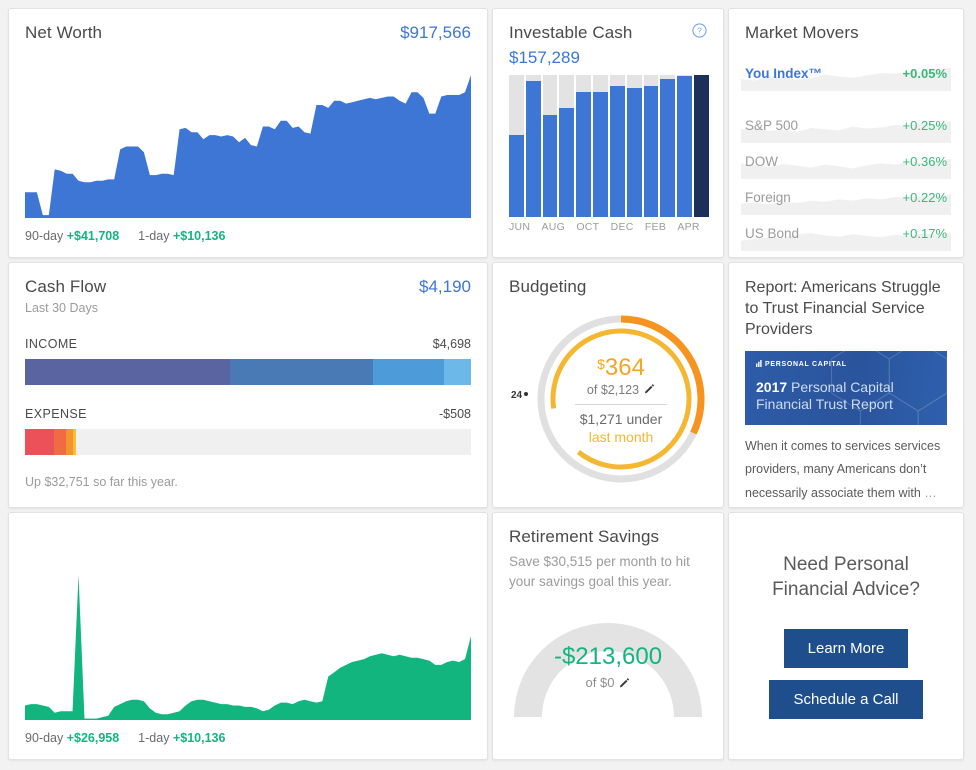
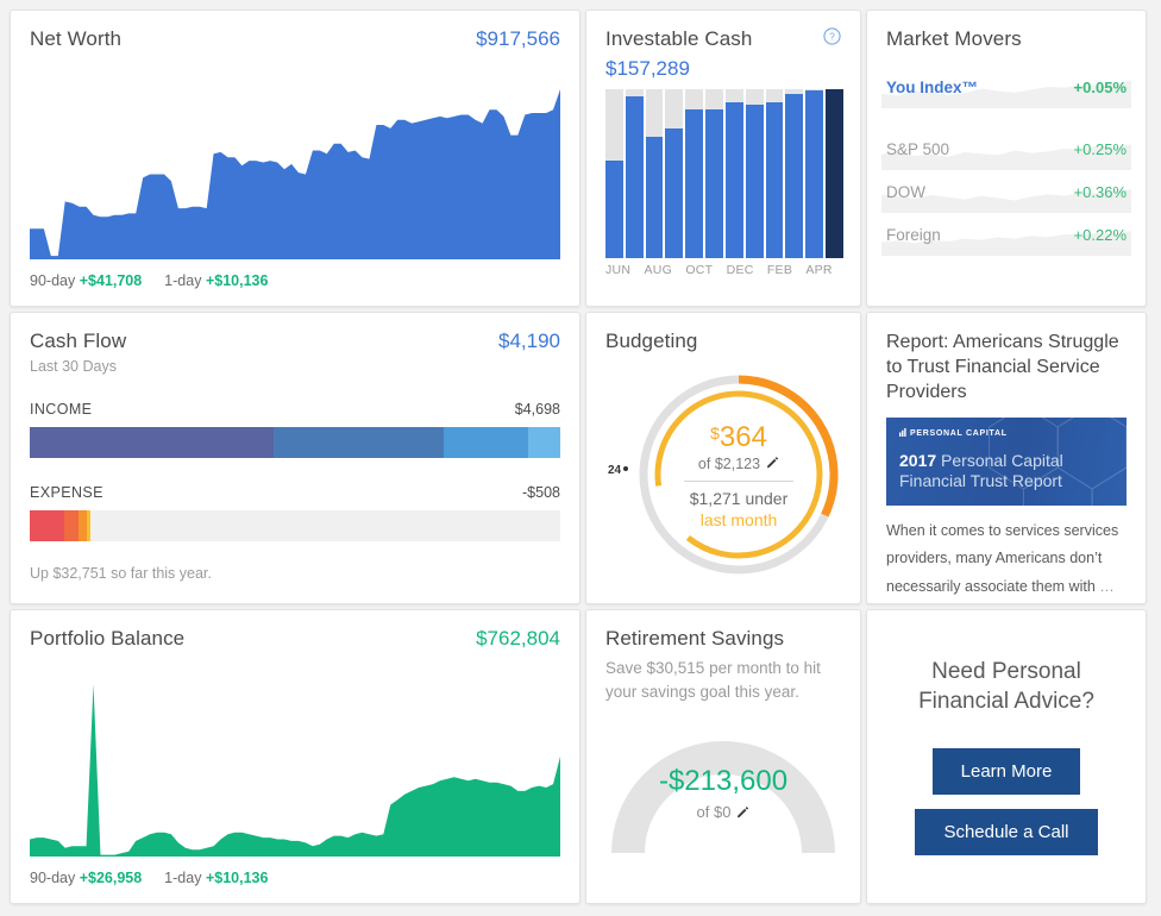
  Net Worth
  $917,566
  90-day +$41,708 1-day +$10,136
  Investable Cash
  ?
  $157,289
  JUN
  AUG
  OCT
  DEC
  FEB
  APR
  Market Movers
  You Index™
  +0.05%
  S&P 500
  +0.25%
  DOW
  +0.36%
  Foreign
  +0.22%
- US Bond
- +0.17%
  Cash Flow
  $4,190
  Last 30 Days
  INCOME
  $4,698
  EXPENSE
  -$508
  Up $32,751 so far this year.
  Budgeting
  $364
  of $2,123
  $1,271 under
  last month
  24
  Report: Americans Struggle to Trust Financial Service Providers
  2017 Personal Capital
  Financial Trust Report
  When it comes to services services providers, many Americans don’t necessarily associate them with …
+ Portfolio Balance
+ $762,804
  90-day +$26,958 1-day +$10,136
  Retirement Savings
  Save $30,515 per month to hit your savings goal this year.
  -$213,600
  of $0
  Need Personal Financial Advice?
  Learn More
  Schedule a Call
